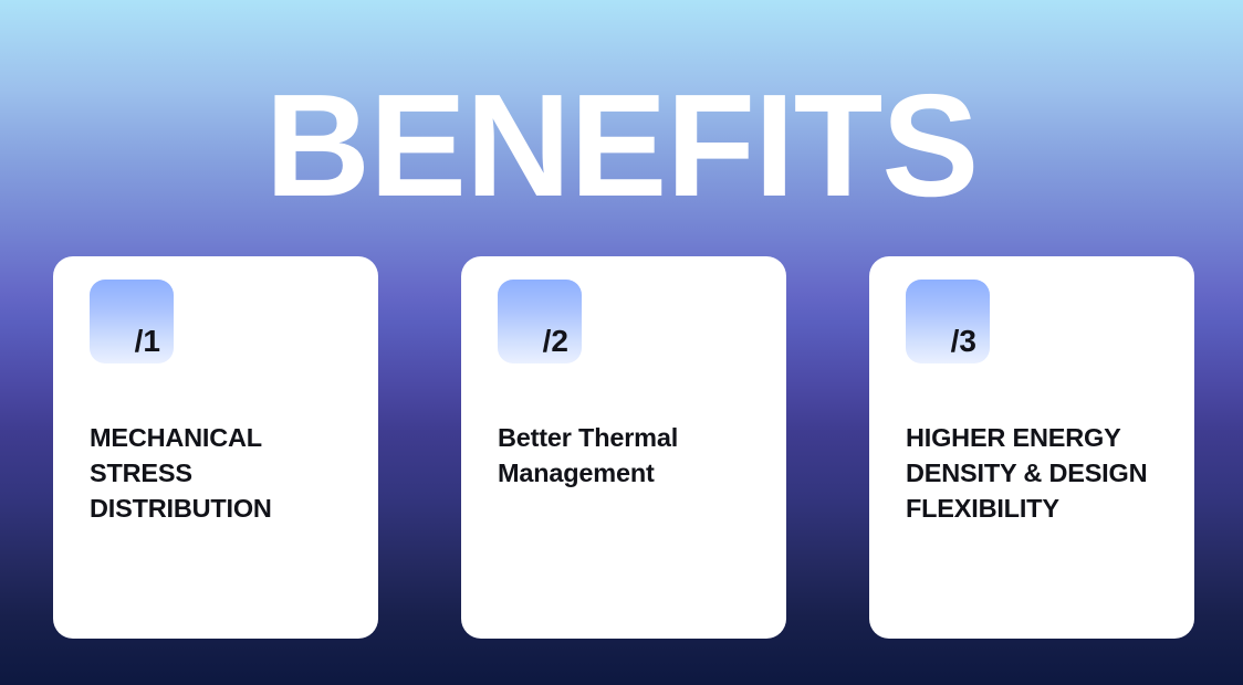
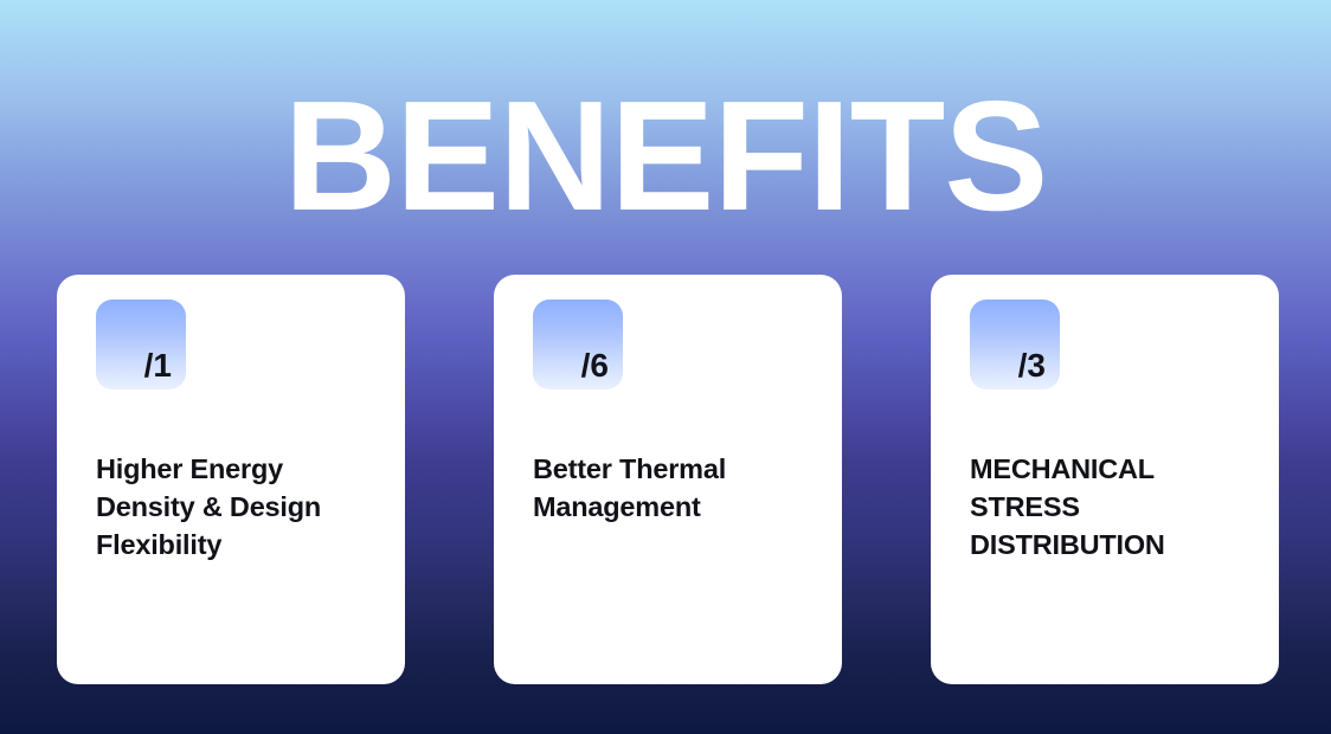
  BENEFITS
  /1
- MECHANICAL STRESS DISTRIBUTION
+ Higher Energy Density & Design Flexibility
- /2
+ /6
  Better Thermal Management
  /3
- HIGHER ENERGY DENSITY & DESIGN FLEXIBILITY
+ MECHANICAL STRESS DISTRIBUTION
